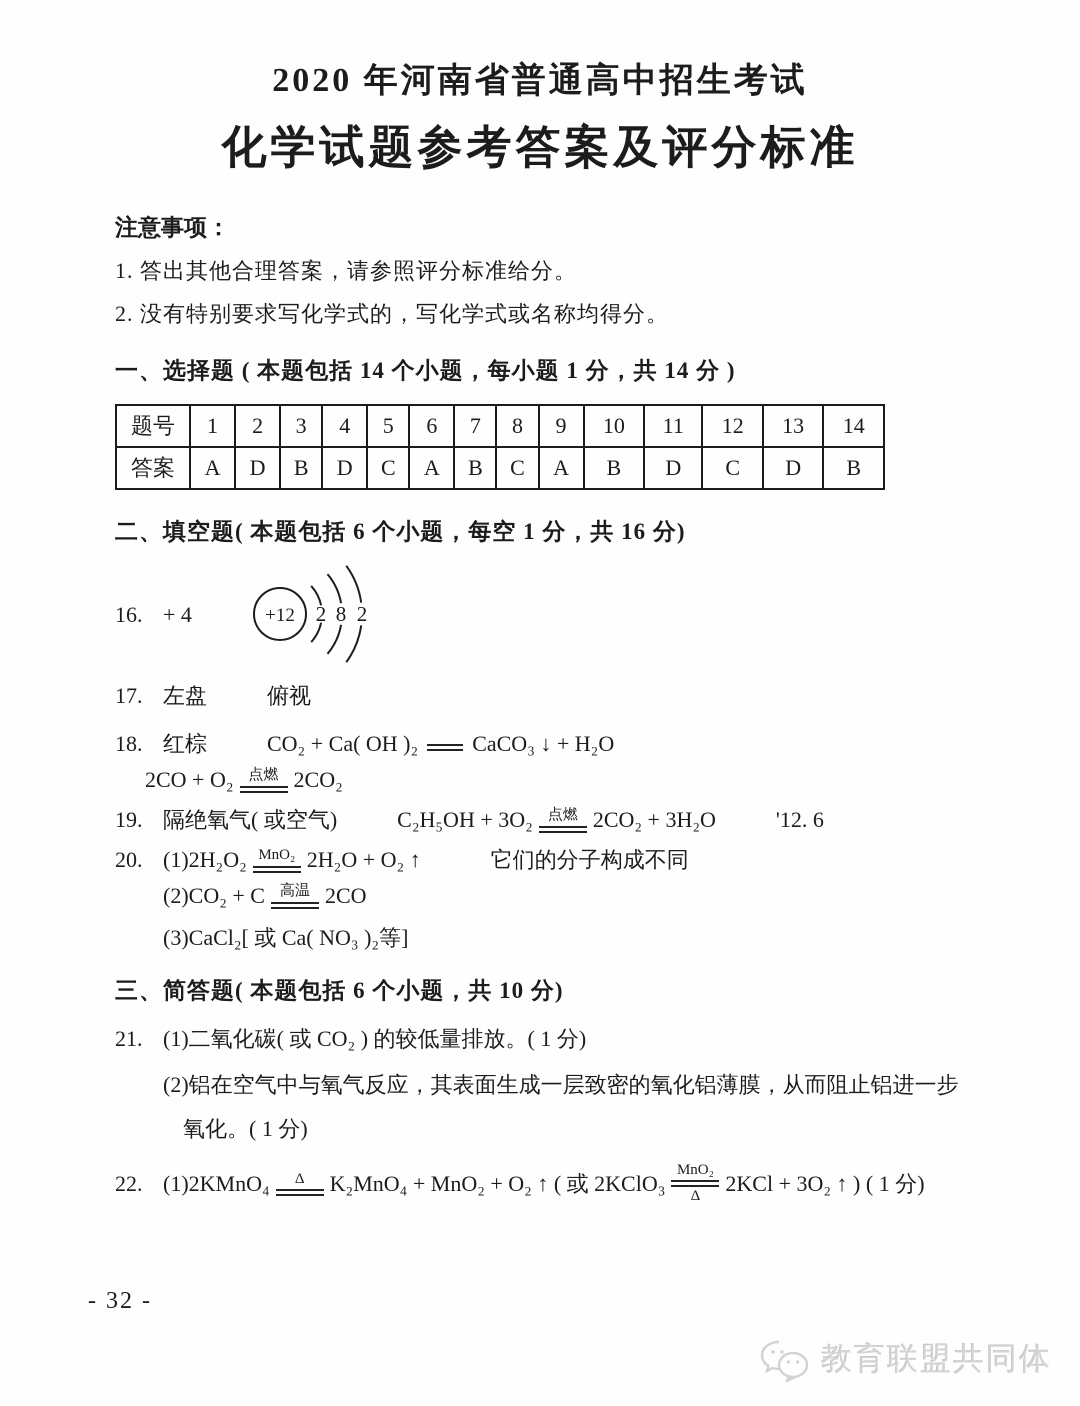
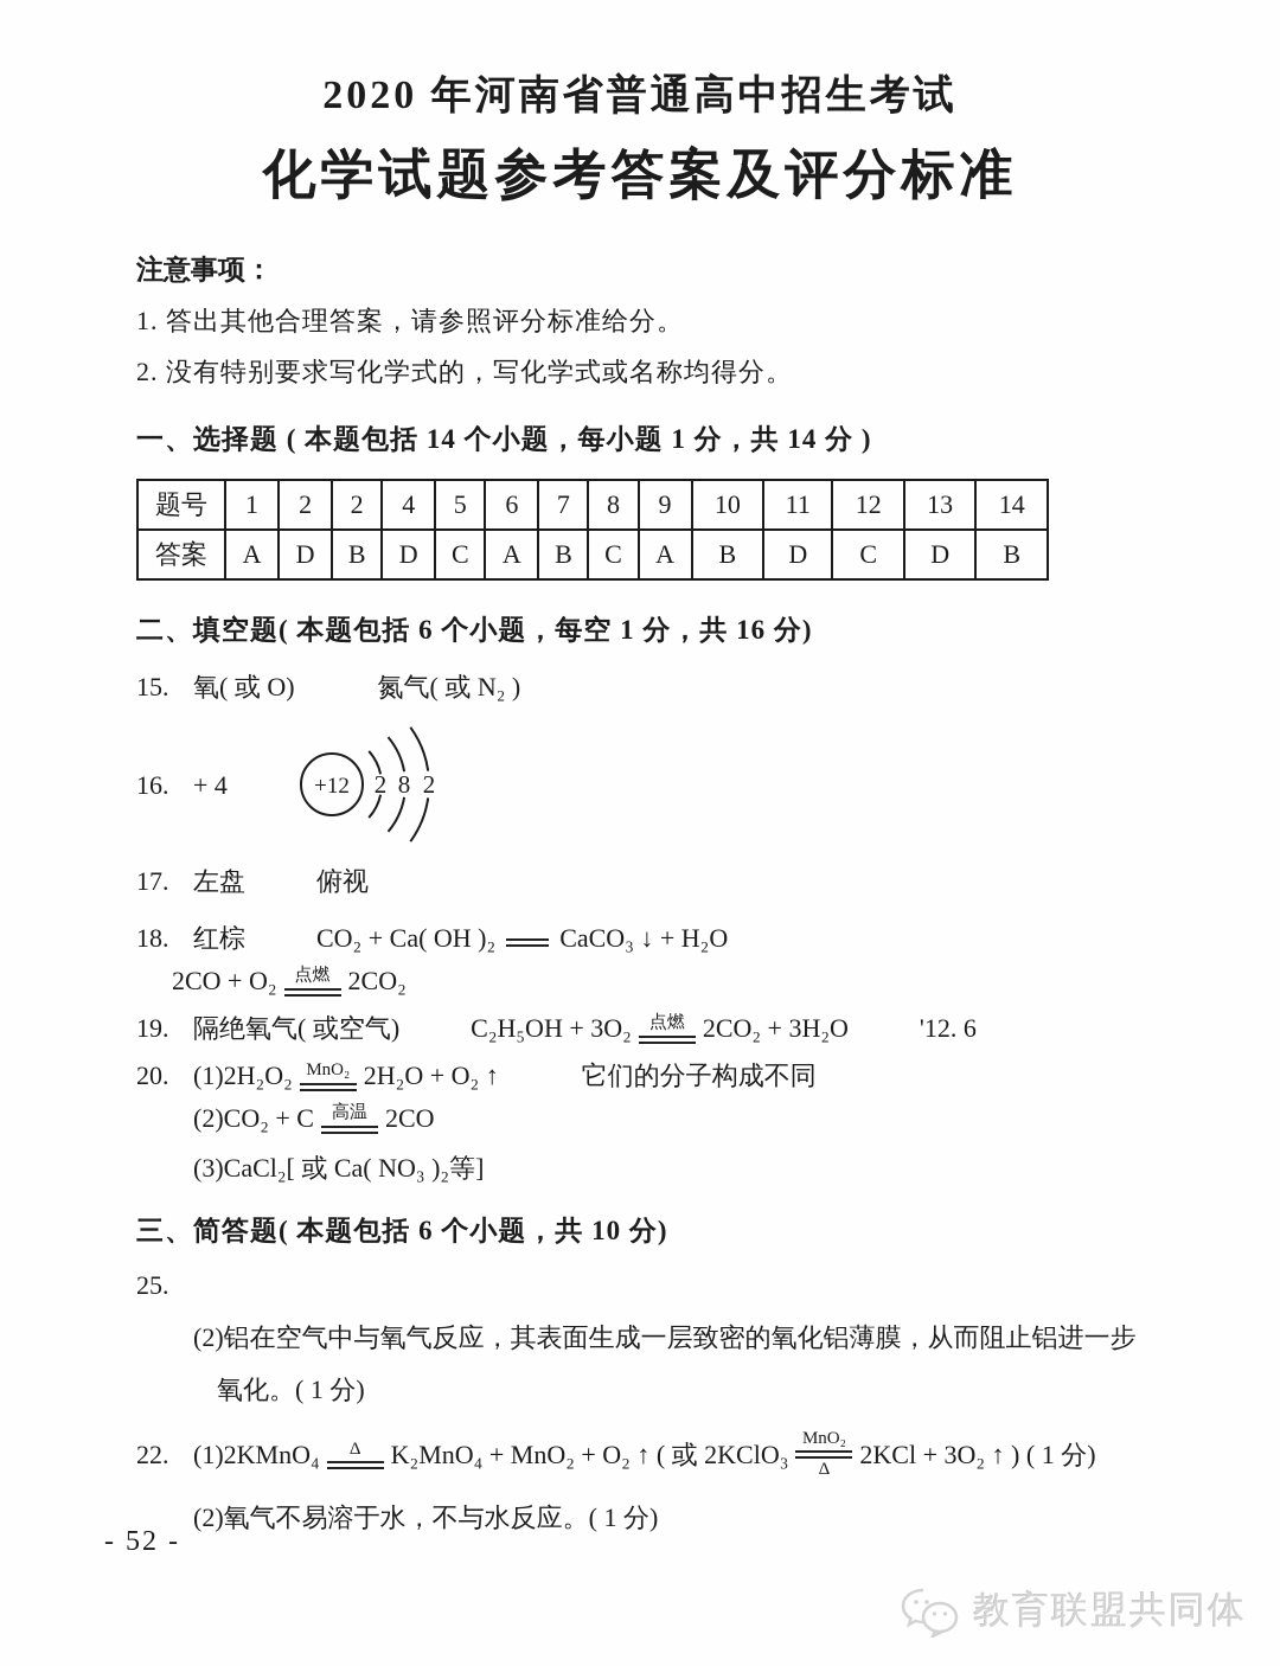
  2020 年河南省普通高中招生考试
  化学试题参考答案及评分标准
  注意事项：
  1. 答出其他合理答案，请参照评分标准给分。
  2. 没有特别要求写化学式的，写化学式或名称均得分。
  一、选择题 ( 本题包括 14 个小题，每小题 1 分，共 14 分 )
- 题号	1	2	3	4	5	6	7	8	9	10	11	12	13	14
+ 题号	1	2	2	4	5	6	7	8	9	10	11	12	13	14
  答案	A	D	B	D	C	A	B	C	A	B	D	C	D	B
  二、填空题( 本题包括 6 个小题，每空 1 分，共 16 分)
+ 15.
+ 氧( 或 O)
+ 氮气( 或 N₂ )
  16.
  + 4
  +12
  2
  8
  2
  17.
  左盘
  俯视
  18.
  红棕
  CO₂ + Ca( OH )₂
  CaCO₃ ↓ + H₂O
  2CO + O₂
  点燃
  2CO₂
  19.
  隔绝氧气( 或空气)
  C₂H₅OH + 3O₂
  点燃
  2CO₂ + 3H₂O
  '12. 6
  20.
  (1)2H₂O₂
  MnO₂
  2H₂O + O₂ ↑
  它们的分子构成不同
  (2)CO₂ + C
  高温
  2CO
  (3)CaCl₂[ 或 Ca( NO₃ )₂等]
  三、简答题( 本题包括 6 个小题，共 10 分)
- 21.
+ 25.
- (1)二氧化碳( 或 CO₂ ) 的较低量排放。( 1 分)
  (2)铝在空气中与氧气反应，其表面生成一层致密的氧化铝薄膜，从而阻止铝进一步
  氧化。( 1 分)
  22.
  (1)2KMnO₄
  Δ
  K₂MnO₄ + MnO₂ + O₂ ↑ ( 或 2KClO₃
  MnO₂
  Δ
  2KCl + 3O₂ ↑ ) ( 1 分)
+ (2)氧气不易溶于水，不与水反应。( 1 分)
- - 32 -
+ - 52 -
  教育联盟共同体
